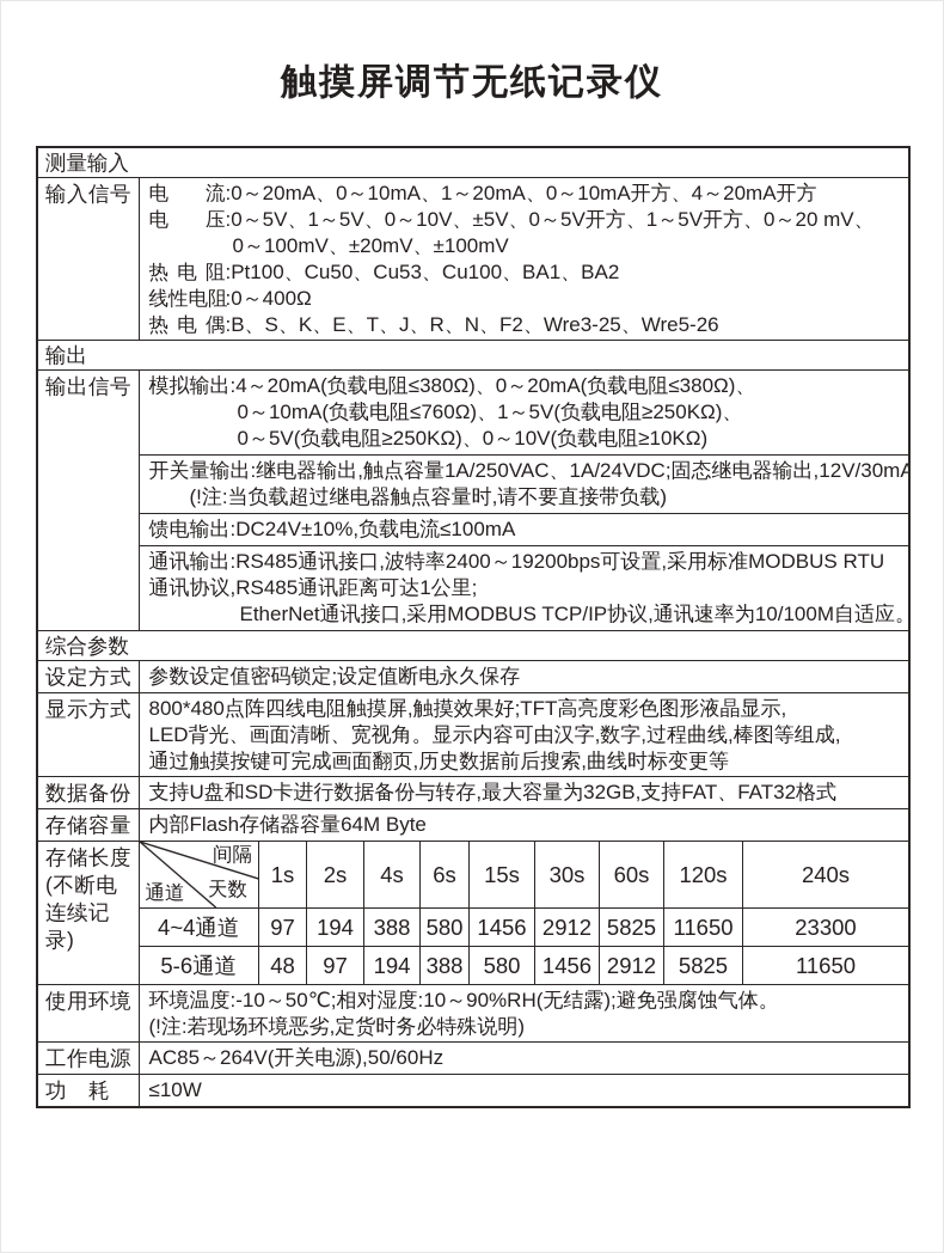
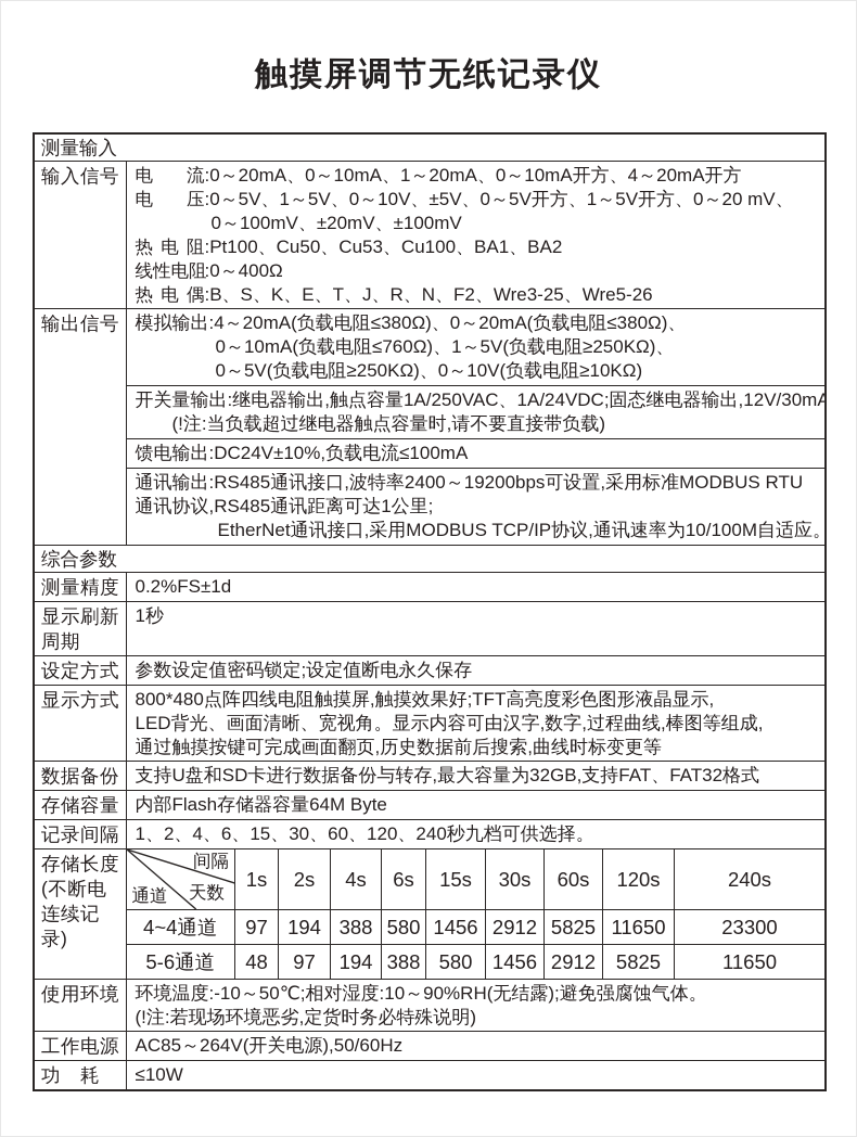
  触摸屏调节无纸记录仪
  测量输入
  输入信号	电流:0～20mA、0～10mA、1～20mA、0～10mA开方、4～20mA开方 电压:0～5V、1～5V、0～10V、±5V、0～5V开方、1～5V开方、0～20 mV、 0～100mV、±20mV、±100mV 热电阻:Pt100、Cu50、Cu53、Cu100、BA1、BA2 线性电阻:0～400Ω 热电偶:B、S、K、E、T、J、R、N、F2、Wre3-25、Wre5-26
- 输出
  输出信号	模拟输出:4～20mA(负载电阻≤380Ω)、0～20mA(负载电阻≤380Ω)、 0～10mA(负载电阻≤760Ω)、1～5V(负载电阻≥250KΩ)、 0～5V(负载电阻≥250KΩ)、0～10V(负载电阻≥10KΩ) 开关量输出:继电器输出,触点容量1A/250VAC、1A/24VDC;固态继电器输出,12V/30m (!注:当负载超过继电器触点容量时,请不要直接带负载) 馈电输出:DC24V±10%,负载电流≤100mA 通讯输出:RS485通讯接口,波特率2400～19200bps可设置,采用标准MODBUS RTU 通讯协议,RS485通讯距离可达1公里; EtherNet通讯接口,采用MODBUS TCP/IP协议,通讯速率为10/100M自适应。
  综合参数
+ 测量精度	0.2%FS±1d
+ 显示刷新周期	1秒
  设定方式	参数设定值密码锁定;设定值断电永久保存
  显示方式	800*480点阵四线电阻触摸屏,触摸效果好;TFT高亮度彩色图形液晶显示, LED背光、画面清晰、宽视角。显示内容可由汉字,数字,过程曲线,棒图等组成, 通过触摸按键可完成画面翻页,历史数据前后搜索,曲线时标变更等
  数据备份	支持U盘和SD卡进行数据备份与转存,最大容量为32GB,支持FAT、FAT32格式
  存储容量	内部Flash存储器容量64M Byte
+ 记录间隔	1、2、4、6、15、30、60、120、240秒九档可供选择。
  存储长度 (不断电 连续记录)
  间隔 天数 通道	1s	2s	4s	6s	15s	30s	60s	120s	240s
  4~4通道	97	194	388	580	1456	2912	5825	11650	23300
  5-6通道	48	97	194	388	580	1456	2912	5825	11650
  使用环境	环境温度:-10～50℃;相对湿度:10～90%RH(无结露);避免强腐蚀气体。 (!注:若现场环境恶劣,定货时务必特殊说明)
  工作电源	AC85～264V(开关电源),50/60Hz
  功 耗	≤10W
